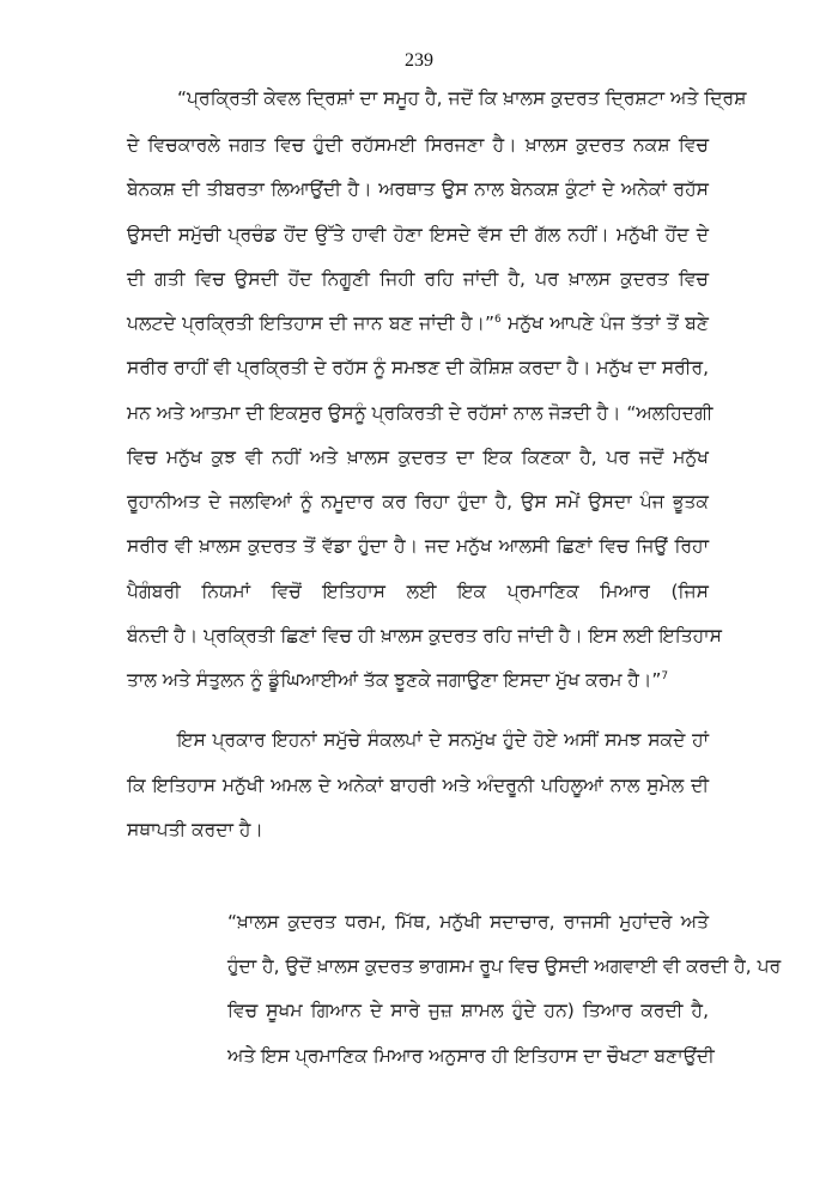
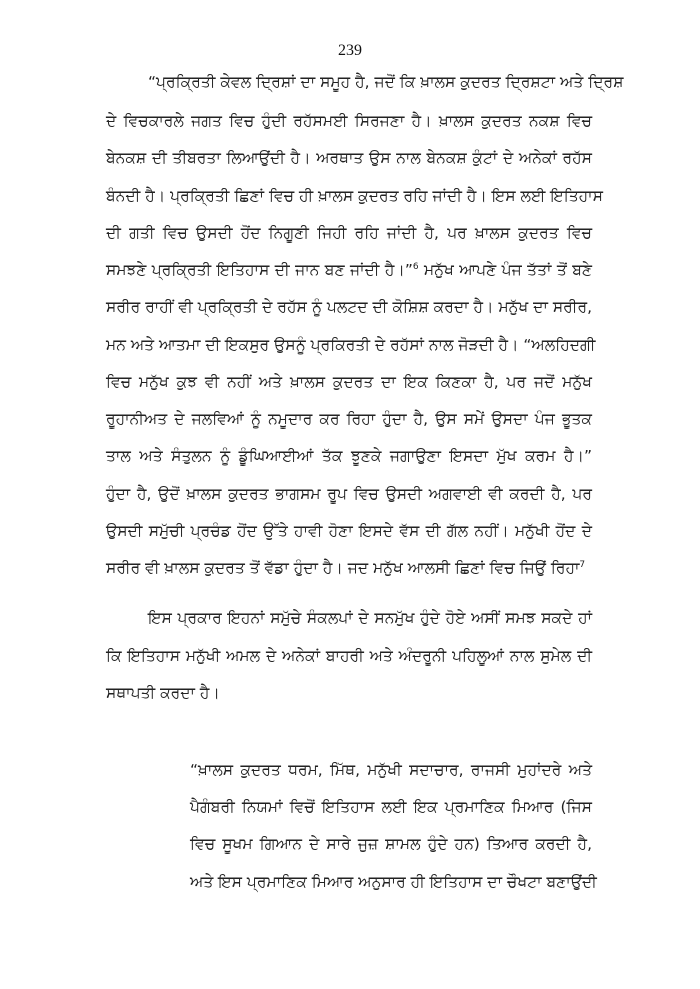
  239
  “ਪ੍ਰਕ੍ਰਿਤੀ ਕੇਵਲ ਦ੍ਰਿਸ਼ਾਂ ਦਾ ਸਮੂਹ ਹੈ, ਜਦੋਂ ਕਿ ਖ਼ਾਲਸ ਕੁਦਰਤ ਦ੍ਰਿਸ਼ਟਾ ਅਤੇ ਦ੍ਰਿਸ਼
  ਦੇ ਵਿਚਕਾਰਲੇ ਜਗਤ ਵਿਚ ਹੁੰਦੀ ਰਹੱਸਮਈ ਸਿਰਜਣਾ ਹੈ। ਖ਼ਾਲਸ ਕੁਦਰਤ ਨਕਸ਼ ਵਿਚ
  ਬੇਨਕਸ਼ ਦੀ ਤੀਬਰਤਾ ਲਿਆਉਂਦੀ ਹੈ। ਅਰਥਾਤ ਉਸ ਨਾਲ ਬੇਨਕਸ਼ ਕੁੰਟਾਂ ਦੇ ਅਨੇਕਾਂ ਰਹੱਸ
- ਉਸਦੀ ਸਮੁੱਚੀ ਪ੍ਰਚੰਡ ਹੋਂਦ ਉੱਤੇ ਹਾਵੀ ਹੋਣਾ ਇਸਦੇ ਵੱਸ ਦੀ ਗੱਲ ਨਹੀਂ। ਮਨੁੱਖੀ ਹੋਂਦ ਦੇ
+ ਬੰਨਦੀ ਹੈ। ਪ੍ਰਕ੍ਰਿਤੀ ਛਿਣਾਂ ਵਿਚ ਹੀ ਖ਼ਾਲਸ ਕੁਦਰਤ ਰਹਿ ਜਾਂਦੀ ਹੈ। ਇਸ ਲਈ ਇਤਿਹਾਸ
  ਦੀ ਗਤੀ ਵਿਚ ਉਸਦੀ ਹੋਂਦ ਨਿਗੂਣੀ ਜਿਹੀ ਰਹਿ ਜਾਂਦੀ ਹੈ, ਪਰ ਖ਼ਾਲਸ ਕੁਦਰਤ ਵਿਚ
- ਪਲਟਦੇ ਪ੍ਰਕ੍ਰਿਤੀ ਇਤਿਹਾਸ ਦੀ ਜਾਨ ਬਣ ਜਾਂਦੀ ਹੈ।”6 ਮਨੁੱਖ ਆਪਣੇ ਪੰਜ ਤੱਤਾਂ ਤੋਂ ਬਣੇ
+ ਸਮਝਣੇ ਪ੍ਰਕ੍ਰਿਤੀ ਇਤਿਹਾਸ ਦੀ ਜਾਨ ਬਣ ਜਾਂਦੀ ਹੈ।”6 ਮਨੁੱਖ ਆਪਣੇ ਪੰਜ ਤੱਤਾਂ ਤੋਂ ਬਣੇ
- ਸਰੀਰ ਰਾਹੀਂ ਵੀ ਪ੍ਰਕ੍ਰਿਤੀ ਦੇ ਰਹੱਸ ਨੂੰ ਸਮਝਣ ਦੀ ਕੋਸ਼ਿਸ਼ ਕਰਦਾ ਹੈ। ਮਨੁੱਖ ਦਾ ਸਰੀਰ,
+ ਸਰੀਰ ਰਾਹੀਂ ਵੀ ਪ੍ਰਕ੍ਰਿਤੀ ਦੇ ਰਹੱਸ ਨੂੰ ਪਲਟਦ ਦੀ ਕੋਸ਼ਿਸ਼ ਕਰਦਾ ਹੈ। ਮਨੁੱਖ ਦਾ ਸਰੀਰ,
  ਮਨ ਅਤੇ ਆਤਮਾ ਦੀ ਇਕਸੁਰ ਉਸਨੂੰ ਪ੍ਰਕਿਰਤੀ ਦੇ ਰਹੱਸਾਂ ਨਾਲ ਜੋੜਦੀ ਹੈ। “ਅਲਹਿਦਗੀ
  ਵਿਚ ਮਨੁੱਖ ਕੁਝ ਵੀ ਨਹੀਂ ਅਤੇ ਖ਼ਾਲਸ ਕੁਦਰਤ ਦਾ ਇਕ ਕਿਣਕਾ ਹੈ, ਪਰ ਜਦੋਂ ਮਨੁੱਖ
  ਰੂਹਾਨੀਅਤ ਦੇ ਜਲਵਿਆਂ ਨੂੰ ਨਮੂਦਾਰ ਕਰ ਰਿਹਾ ਹੁੰਦਾ ਹੈ, ਉਸ ਸਮੇਂ ਉਸਦਾ ਪੰਜ ਭੂਤਕ
- ਸਰੀਰ ਵੀ ਖ਼ਾਲਸ ਕੁਦਰਤ ਤੋਂ ਵੱਡਾ ਹੁੰਦਾ ਹੈ। ਜਦ ਮਨੁੱਖ ਆਲਸੀ ਛਿਣਾਂ ਵਿਚ ਜਿਉਂ ਰਿਹਾ
+ ਤਾਲ ਅਤੇ ਸੰਤੁਲਨ ਨੂੰ ਡੂੰਘਿਆਈਆਂ ਤੱਕ ਝੂਣਕੇ ਜਗਾਉਣਾ ਇਸਦਾ ਮੁੱਖ ਕਰਮ ਹੈ।”
- ਪੈਗੰਬਰੀ ਨਿਯਮਾਂ ਵਿਚੋਂ ਇਤਿਹਾਸ ਲਈ ਇਕ ਪ੍ਰਮਾਣਿਕ ਮਿਆਰ (ਜਿਸ
+ ਹੁੰਦਾ ਹੈ, ਉਦੋਂ ਖ਼ਾਲਸ ਕੁਦਰਤ ਭਾਗਸਮ ਰੂਪ ਵਿਚ ਉਸਦੀ ਅਗਵਾਈ ਵੀ ਕਰਦੀ ਹੈ, ਪਰ
- ਬੰਨਦੀ ਹੈ। ਪ੍ਰਕ੍ਰਿਤੀ ਛਿਣਾਂ ਵਿਚ ਹੀ ਖ਼ਾਲਸ ਕੁਦਰਤ ਰਹਿ ਜਾਂਦੀ ਹੈ। ਇਸ ਲਈ ਇਤਿਹਾਸ
+ ਉਸਦੀ ਸਮੁੱਚੀ ਪ੍ਰਚੰਡ ਹੋਂਦ ਉੱਤੇ ਹਾਵੀ ਹੋਣਾ ਇਸਦੇ ਵੱਸ ਦੀ ਗੱਲ ਨਹੀਂ। ਮਨੁੱਖੀ ਹੋਂਦ ਦੇ
- ਤਾਲ ਅਤੇ ਸੰਤੁਲਨ ਨੂੰ ਡੂੰਘਿਆਈਆਂ ਤੱਕ ਝੂਣਕੇ ਜਗਾਉਣਾ ਇਸਦਾ ਮੁੱਖ ਕਰਮ ਹੈ।”7
+ ਸਰੀਰ ਵੀ ਖ਼ਾਲਸ ਕੁਦਰਤ ਤੋਂ ਵੱਡਾ ਹੁੰਦਾ ਹੈ। ਜਦ ਮਨੁੱਖ ਆਲਸੀ ਛਿਣਾਂ ਵਿਚ ਜਿਉਂ ਰਿਹਾ7
  ਇਸ ਪ੍ਰਕਾਰ ਇਹਨਾਂ ਸਮੁੱਚੇ ਸੰਕਲਪਾਂ ਦੇ ਸਨਮੁੱਖ ਹੁੰਦੇ ਹੋਏ ਅਸੀਂ ਸਮਝ ਸਕਦੇ ਹਾਂ
  ਕਿ ਇਤਿਹਾਸ ਮਨੁੱਖੀ ਅਮਲ ਦੇ ਅਨੇਕਾਂ ਬਾਹਰੀ ਅਤੇ ਅੰਦਰੂਨੀ ਪਹਿਲੂਆਂ ਨਾਲ ਸੁਮੇਲ ਦੀ
  ਸਥਾਪਤੀ ਕਰਦਾ ਹੈ।
  “ਖ਼ਾਲਸ ਕੁਦਰਤ ਧਰਮ, ਮਿੱਥ, ਮਨੁੱਖੀ ਸਦਾਚਾਰ, ਰਾਜਸੀ ਮੁਹਾਂਦਰੇ ਅਤੇ
- ਹੁੰਦਾ ਹੈ, ਉਦੋਂ ਖ਼ਾਲਸ ਕੁਦਰਤ ਭਾਗਸਮ ਰੂਪ ਵਿਚ ਉਸਦੀ ਅਗਵਾਈ ਵੀ ਕਰਦੀ ਹੈ, ਪਰ
+ ਪੈਗੰਬਰੀ ਨਿਯਮਾਂ ਵਿਚੋਂ ਇਤਿਹਾਸ ਲਈ ਇਕ ਪ੍ਰਮਾਣਿਕ ਮਿਆਰ (ਜਿਸ
  ਵਿਚ ਸੂਖਮ ਗਿਆਨ ਦੇ ਸਾਰੇ ਜੁਜ਼ ਸ਼ਾਮਲ ਹੁੰਦੇ ਹਨ) ਤਿਆਰ ਕਰਦੀ ਹੈ,
  ਅਤੇ ਇਸ ਪ੍ਰਮਾਣਿਕ ਮਿਆਰ ਅਨੁਸਾਰ ਹੀ ਇਤਿਹਾਸ ਦਾ ਚੌਖਟਾ ਬਣਾਉਂਦੀ
